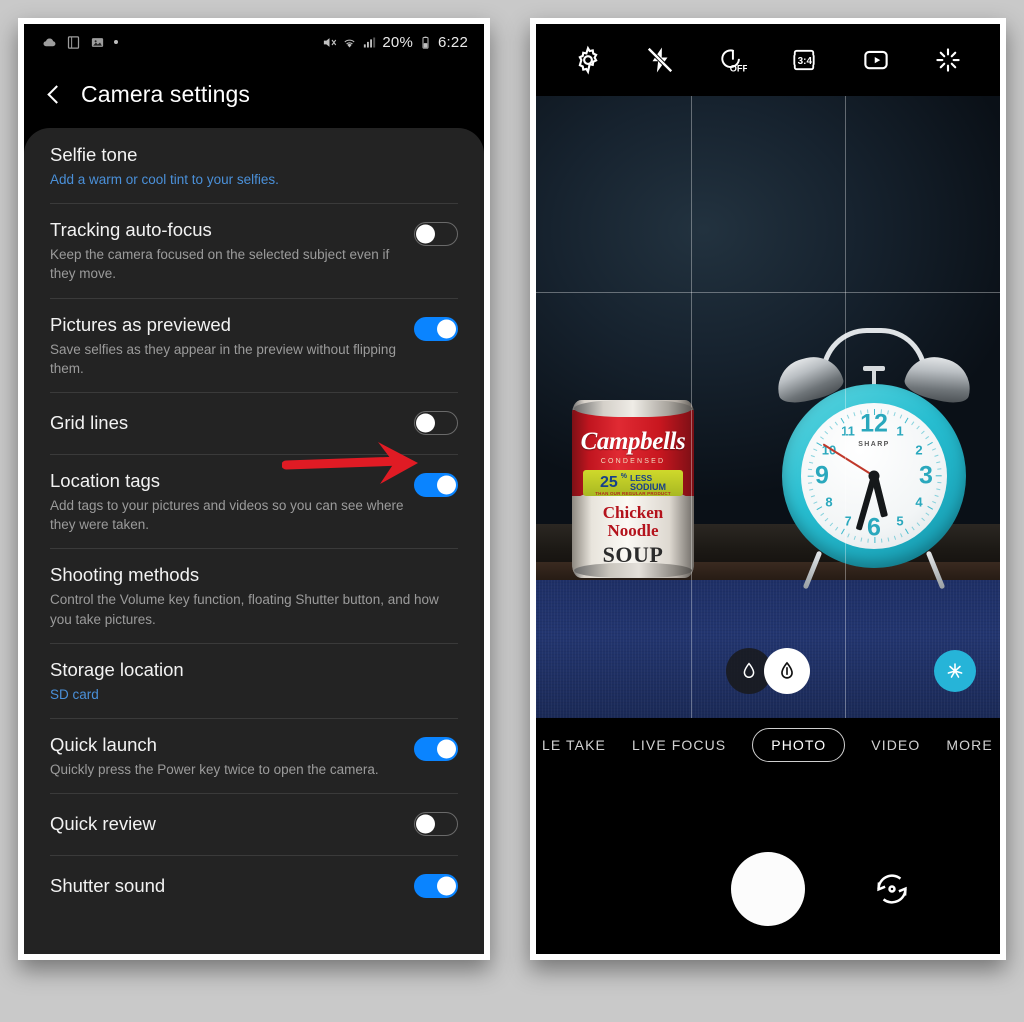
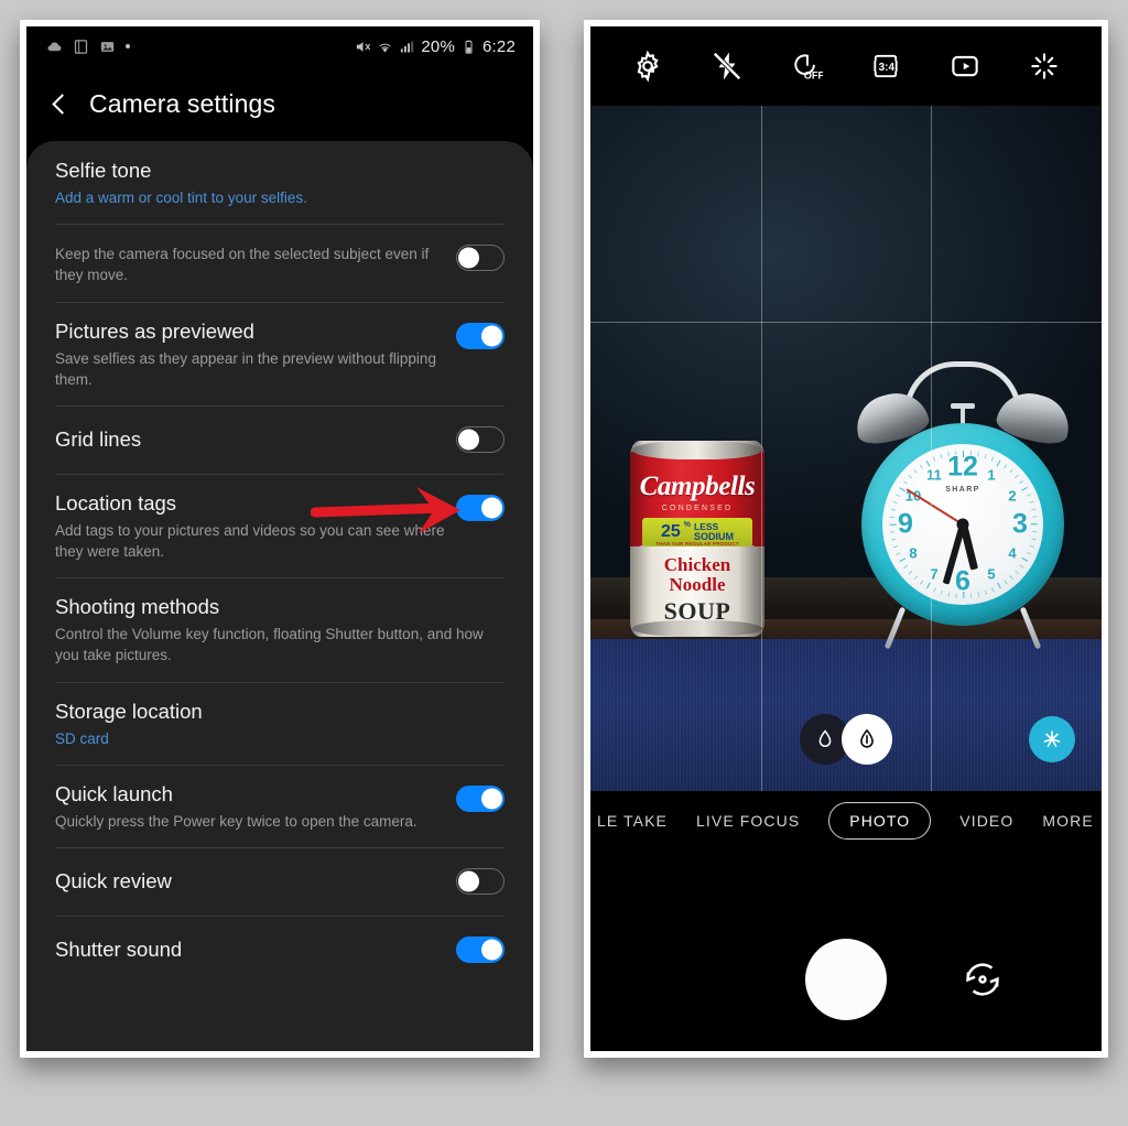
  20%
  6:22
  Camera settings
  Selfie tone
  Add a warm or cool tint to your selfies.
- Tracking auto-focus
  Keep the camera focused on the selected subject even if they move.
  Pictures as previewed
  Save selfies as they appear in the preview without flipping them.
  Grid lines
  Location tags
  Add tags to your pictures and videos so you can see where they were taken.
  Shooting methods
  Control the Volume key function, floating Shutter button, and how you take pictures.
  Storage location
  SD card
  Quick launch
  Quickly press the Power key twice to open the camera.
  Quick review
  Shutter sound
  OFF
  3:4
  Campbells
  25
  LESS
  SODIUM
  Chicken
  Noodle
  SOUP
  12
  1
  2
  3
  4
  5
  6
  7
  8
  9
  11
  LE TAKE
  LIVE FOCUS
  PHOTO
  VIDEO
  MORE
